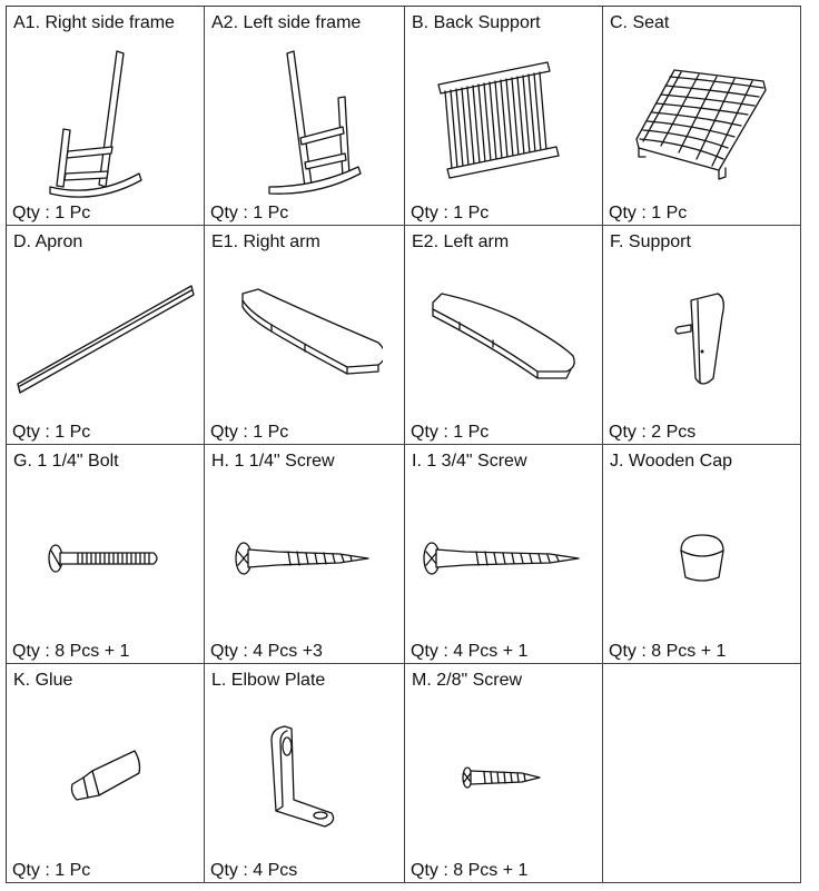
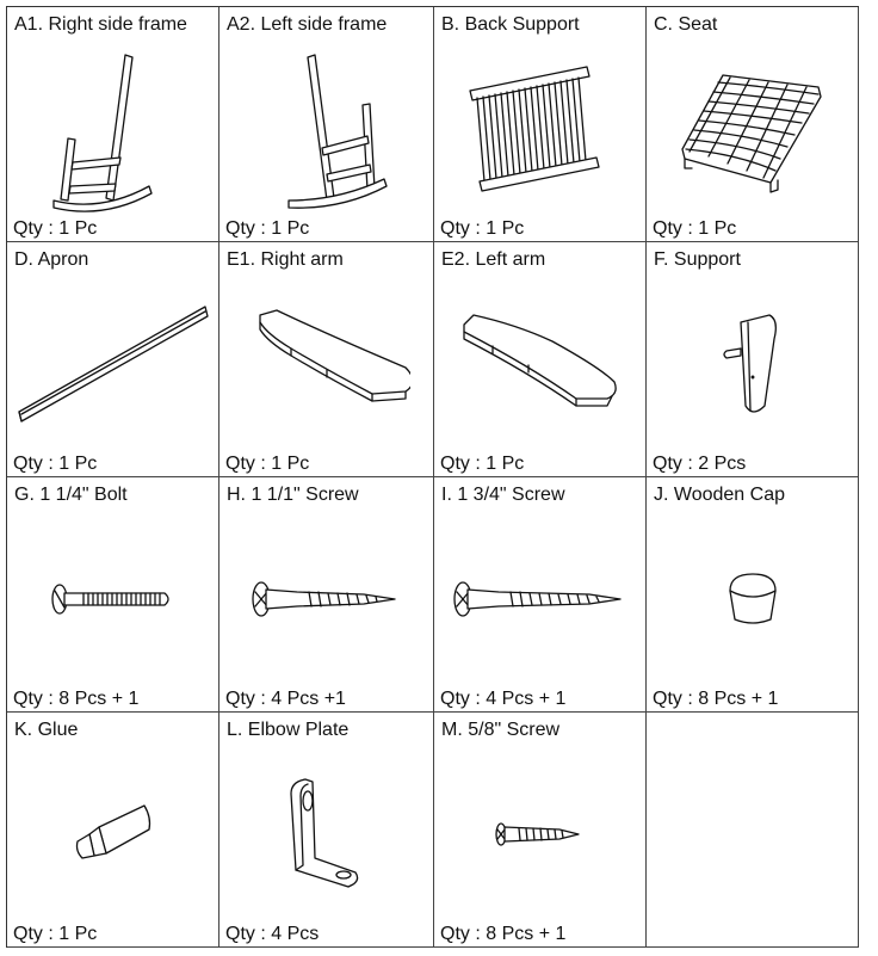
  A1. Right side frame
  Qty : 1 Pc
  A2. Left side frame
  Qty : 1 Pc
  B. Back Support
  Qty : 1 Pc
  C. Seat
  Qty : 1 Pc
  D. Apron
  Qty : 1 Pc
  E1. Right arm
  Qty : 1 Pc
  E2. Left arm
  Qty : 1 Pc
  F. Support
  Qty : 2 Pcs
  G. 1 1/4" Bolt
  Qty : 8 Pcs + 1
- H. 1 1/4" Screw
+ H. 1 1/1" Screw
- Qty : 4 Pcs +3
+ Qty : 4 Pcs +1
  I. 1 3/4" Screw
  Qty : 4 Pcs + 1
  J. Wooden Cap
  Qty : 8 Pcs + 1
  K. Glue
  Qty : 1 Pc
  L. Elbow Plate
  Qty : 4 Pcs
- M. 2/8" Screw
+ M. 5/8" Screw
  Qty : 8 Pcs + 1
